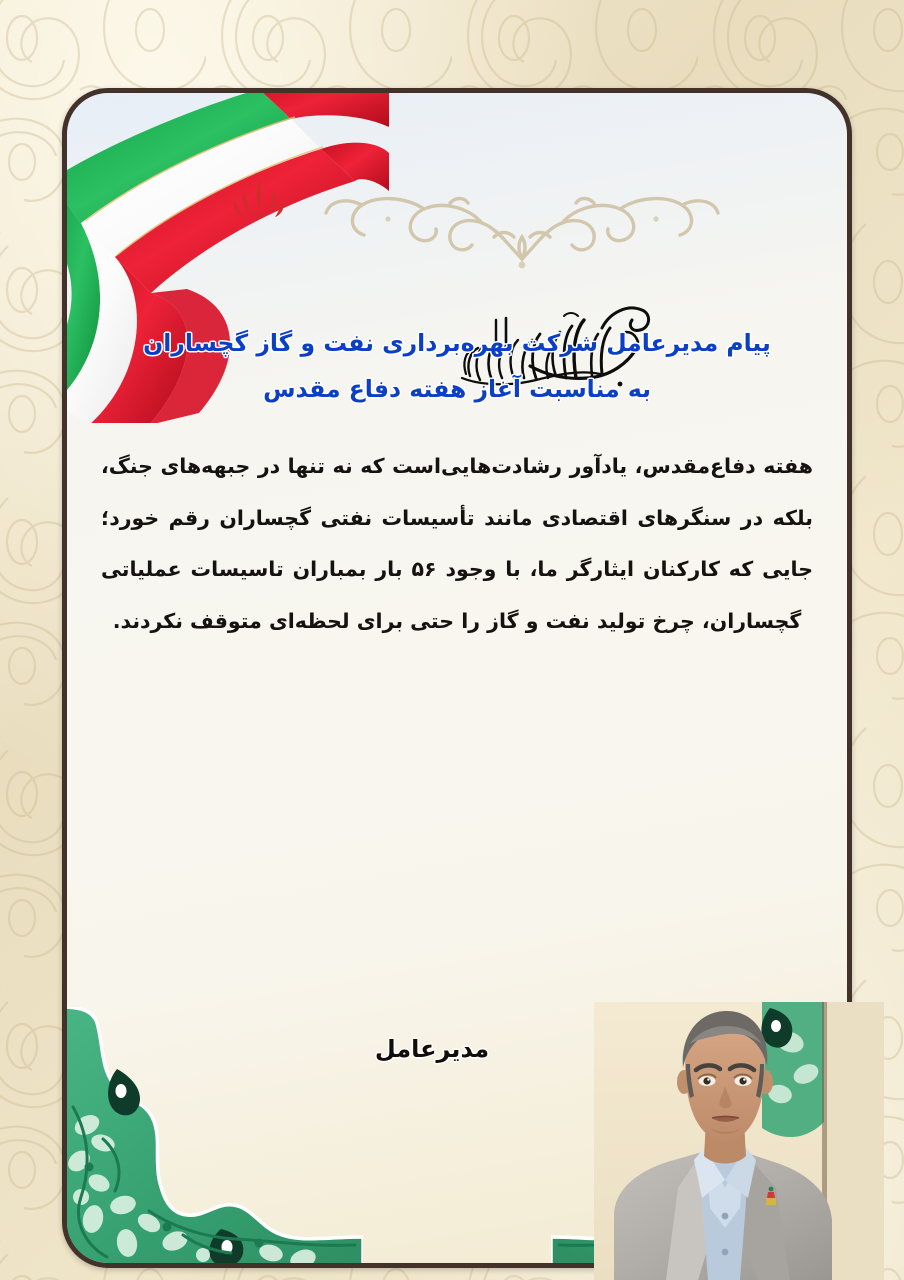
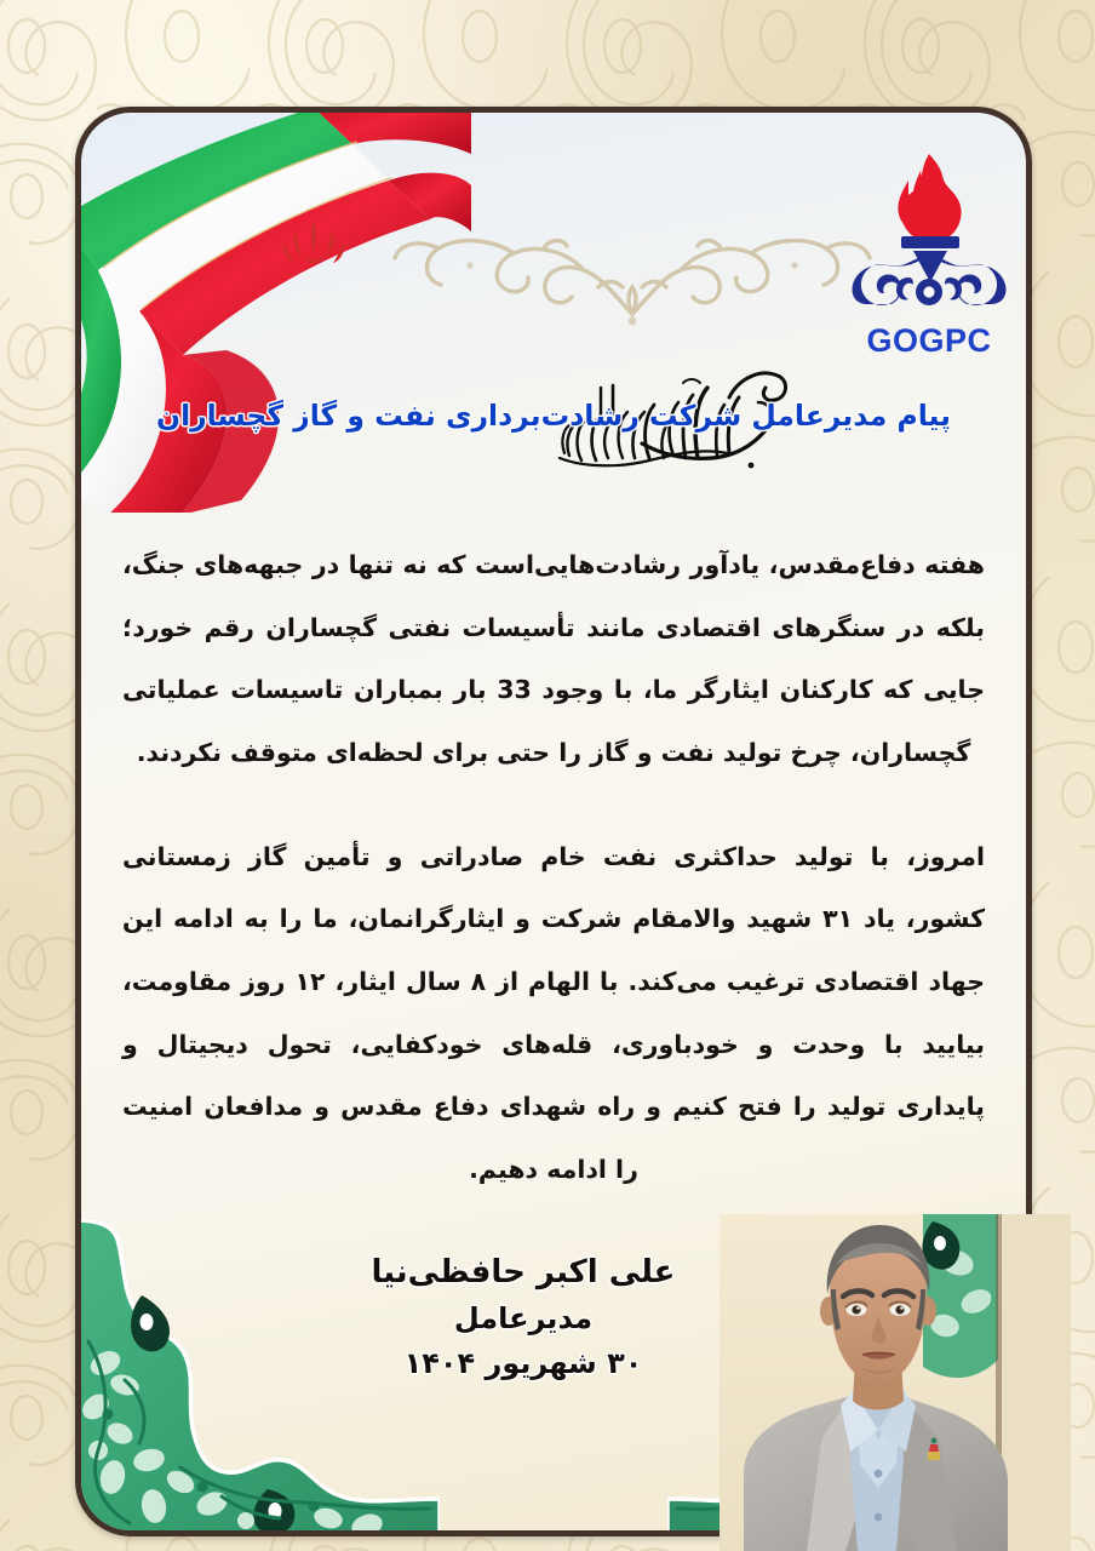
+ GOGPC
- پیام مدیرعامل شرکت بهره‌برداری نفت و گاز گچساران
+ پیام مدیرعامل شرکت رشادت‌برداری نفت و گاز گچساران
- به مناسبت آغاز هفته دفاع مقدس
- هفته دفاع‌مقدس، یادآور رشادت‌هایی‌است که نه تنها در جبهه‌های جنگ، بلکه در سنگرهای اقتصادی مانند تأسیسات نفتی گچساران رقم خورد؛ جایی که کارکنان ایثارگر ما، با وجود ۵۶ بار بمباران تاسیسات عملیاتی گچساران، چرخ تولید نفت و گاز را حتی برای لحظه‌ای متوقف نکردند.
+ هفته دفاع‌مقدس، یادآور رشادت‌هایی‌است که نه تنها در جبهه‌های جنگ، بلکه در سنگرهای اقتصادی مانند تأسیسات نفتی گچساران رقم خورد؛ جایی که کارکنان ایثارگر ما، با وجود 33 بار بمباران تاسیسات عملیاتی گچساران، چرخ تولید نفت و گاز را حتی برای لحظه‌ای متوقف نکردند.
+ امروز، با تولید حداکثری نفت خام صادراتی و تأمین گاز زمستانی کشور، یاد ۳۱ شهید والامقام شرکت و ایثارگرانمان، ما را به ادامه این جهاد اقتصادی ترغیب می‌کند. با الهام از ۸ سال ایثار، ۱۲ روز مقاومت، بیایید با وحدت و خودباوری، قله‌های خودکفایی، تحول دیجیتال و پایداری تولید را فتح کنیم و راه شهدای دفاع مقدس و مدافعان امنیت را ادامه دهیم.
+ علی اکبر حافظی‌نیا
  مدیرعامل
+ ۳۰ شهریور ۱۴۰۴
